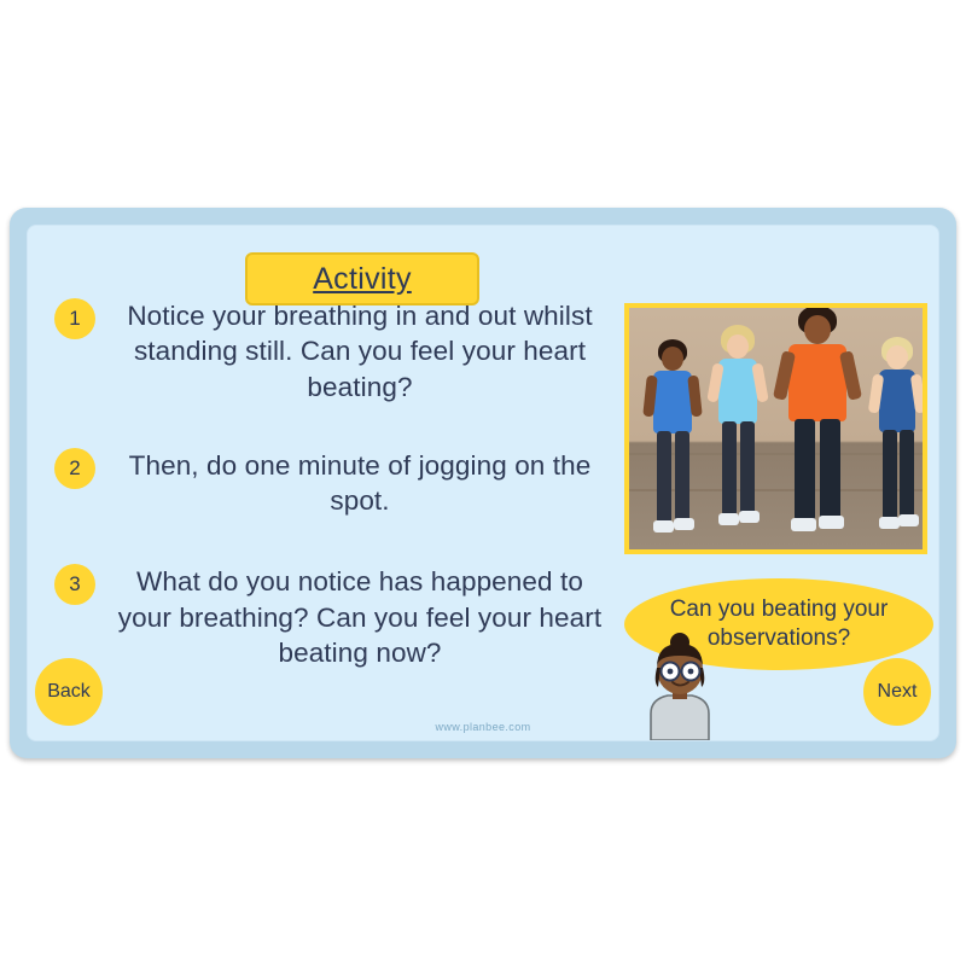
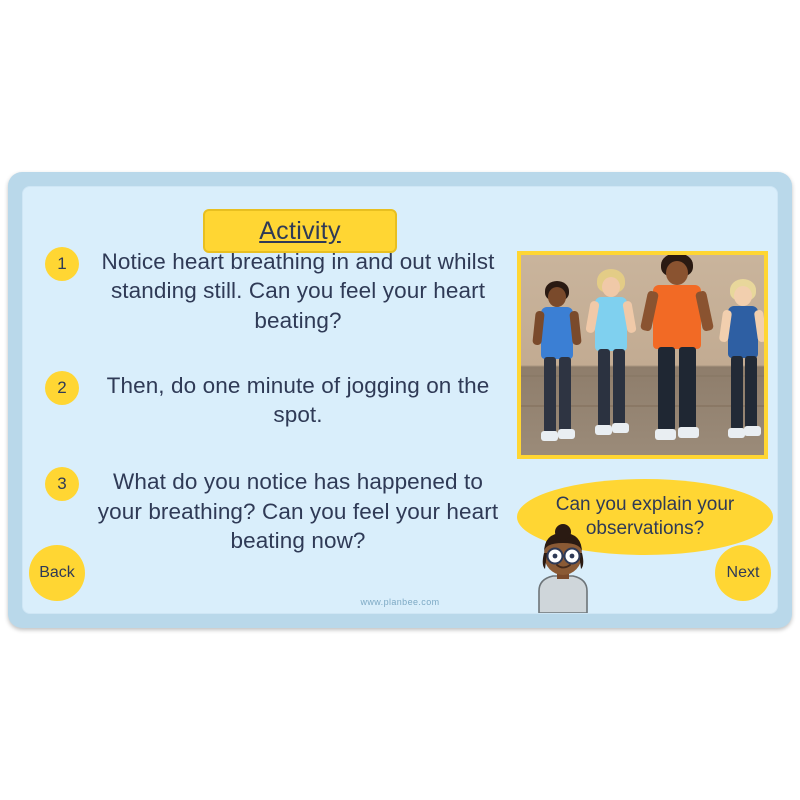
  Activity
  1
- Notice your breathing in and out whilst standing still. Can you feel your heart beating?
+ Notice heart breathing in and out whilst standing still. Can you feel your heart beating?
  2
  Then, do one minute of jogging on the spot.
  3
  What do you notice has happened to your breathing? Can you feel your heart beating now?
- Can you beating your observations?
+ Can you explain your observations?
  www.planbee.com
  Back
  Next
